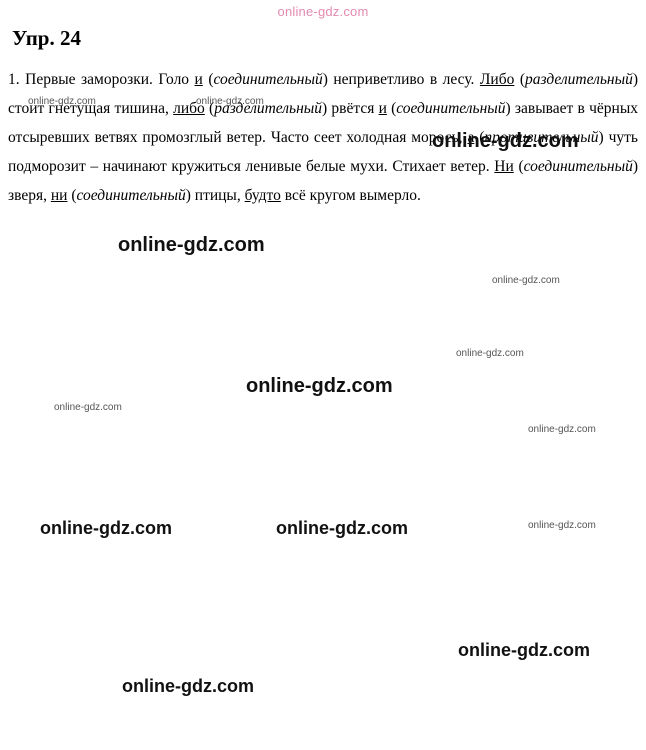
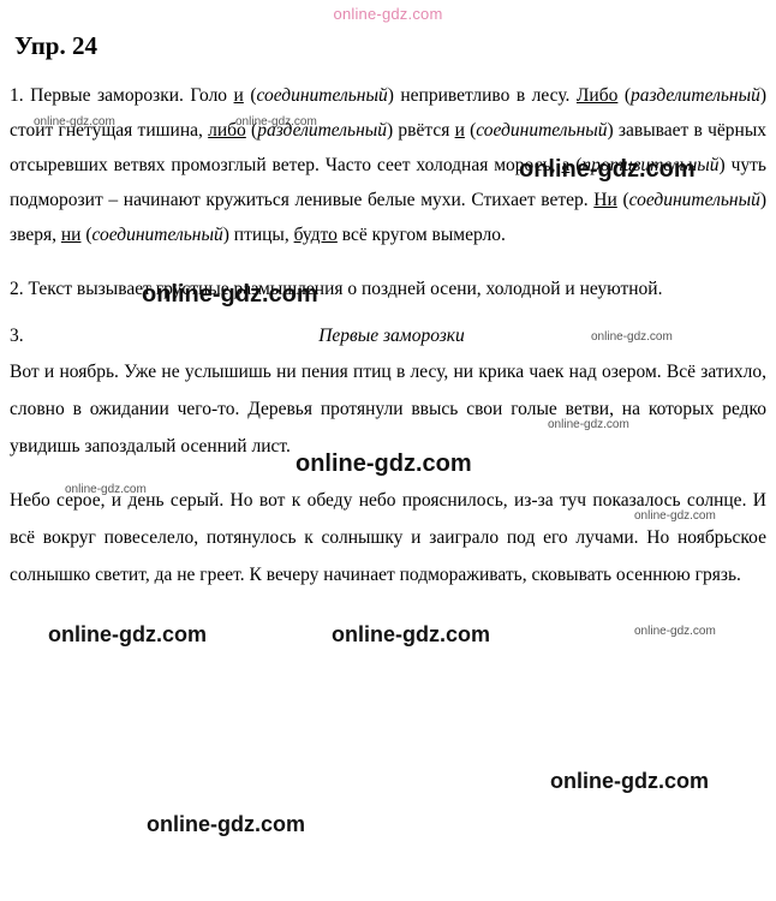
  online-gdz.com
  Упр. 24
  1. Первые заморозки. Голо и (соединительный) неприветливо в лесу. Либо (разделительный) стоит гнетущая тишина, либо (разделительный) рвётся и (соединительный) завывает в чёрных отсыревших ветвях промозглый ветер. Часто сеет холодная морось, а (противительный) чуть подморозит – начинают кружиться ленивые белые мухи. Стихает ветер. Ни (соединительный) зверя, ни (соединительный) птицы, будто всё кругом вымерло.
+ 2. Текст вызывает грустные размышления о поздней осени, холодной и неуютной.
+ 3.
+ Первые заморозки
+ Вот и ноябрь. Уже не услышишь ни пения птиц в лесу, ни крика чаек над озером. Всё затихло, словно в ожидании чего-то. Деревья протянули ввысь свои голые ветви, на которых редко увидишь запоздалый осенний лист.
+ Небо серое, и день серый. Но вот к обеду небо прояснилось, из-за туч показалось солнце. И всё вокруг повеселело, потянулось к солнышку и заиграло под его лучами. Но ноябрьское солнышко светит, да не греет. К вечеру начинает подмораживать, сковывать осеннюю грязь.
  online-gdz.com
  online-gdz.com
  online-gdz.com
  online-gdz.com
  online-gdz.com
  online-gdz.com
  online-gdz.com
  online-gdz.com
  online-gdz.com
  online-gdz.com
  online-gdz.com
  online-gdz.com
  online-gdz.com
  online-gdz.com
